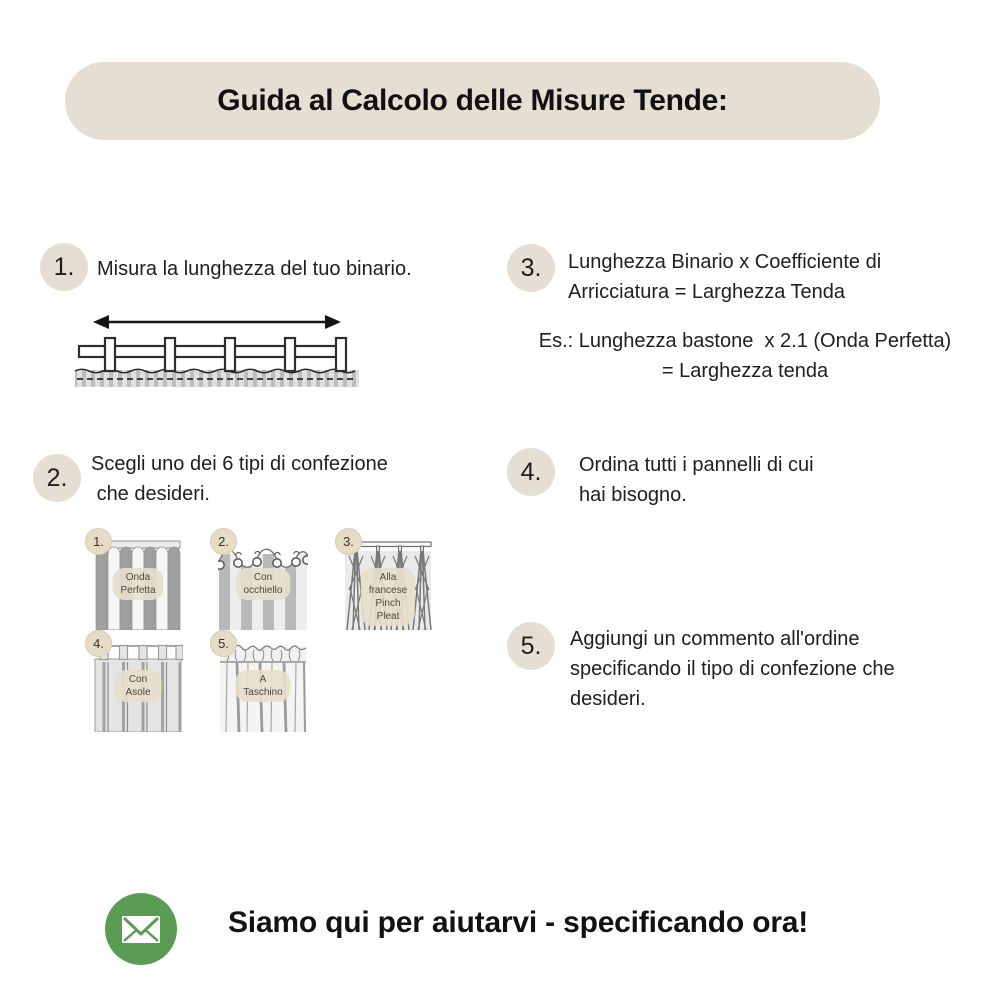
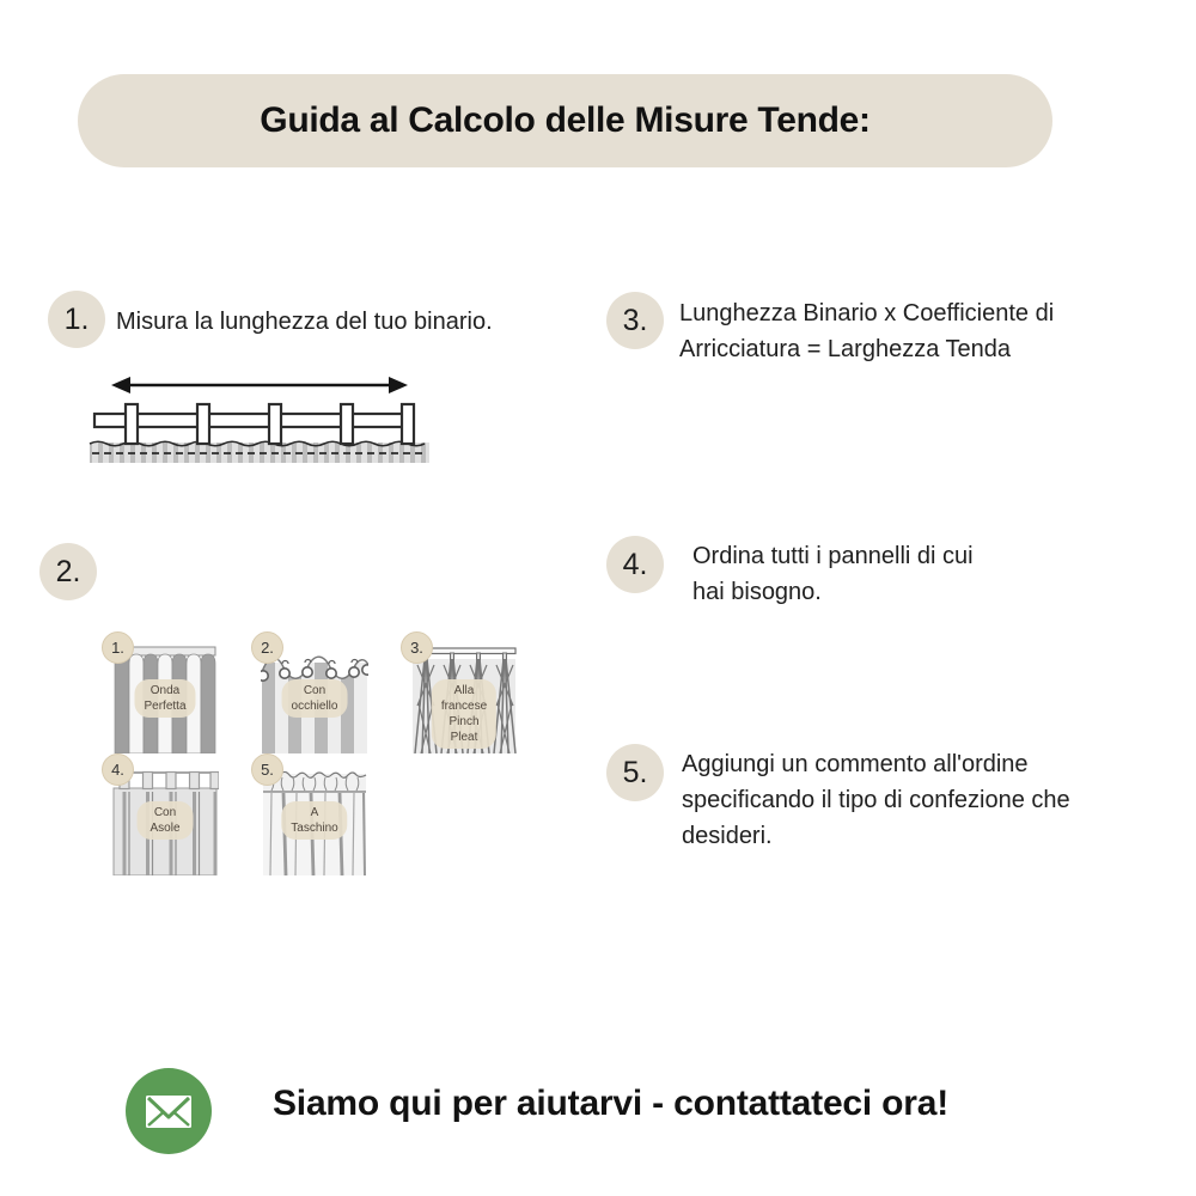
  Guida al Calcolo delle Misure Tende:
  1.
  Misura la lunghezza del tuo binario.
  2.
- Scegli uno dei 6 tipi di confezione
- che desideri.
  1.
  Onda Perfetta
  2.
  Con
  occhiello
  3.
  Alla francese
  Pinch Pleat
  4.
  Con Asole
  5.
  A Taschino
  3.
  Lunghezza Binario x Coefficiente di
  Arricciatura = Larghezza Tenda
- Es.: Lunghezza bastone x 2.1 (Onda Perfetta)
- = Larghezza tenda
  4.
  Ordina tutti i pannelli di cui
  hai bisogno.
  5.
  Aggiungi un commento all'ordine
  specificando il tipo di confezione che
  desideri.
- Siamo qui per aiutarvi - specificando ora!
+ Siamo qui per aiutarvi - contattateci ora!
